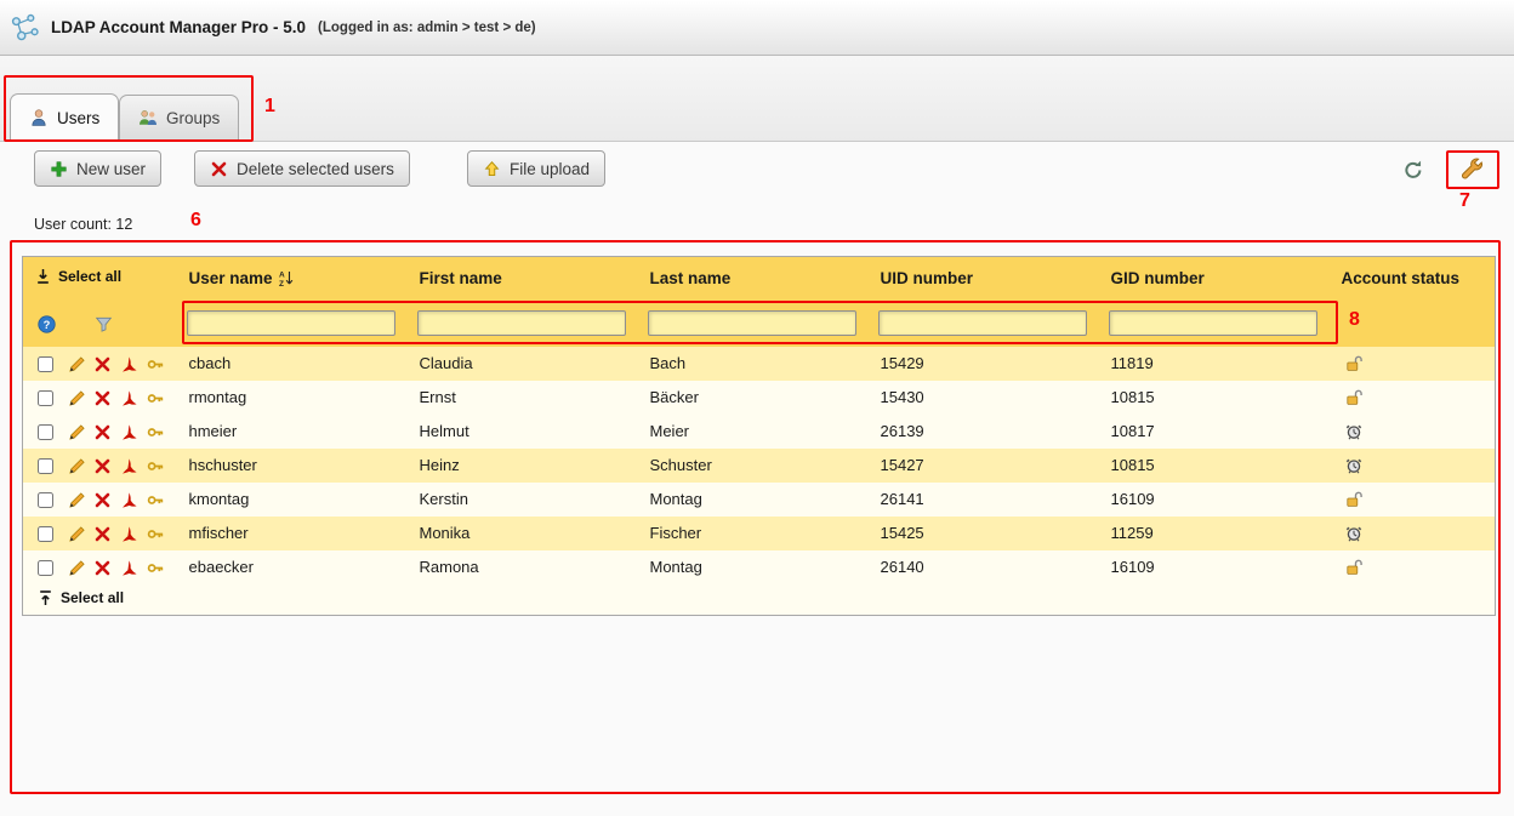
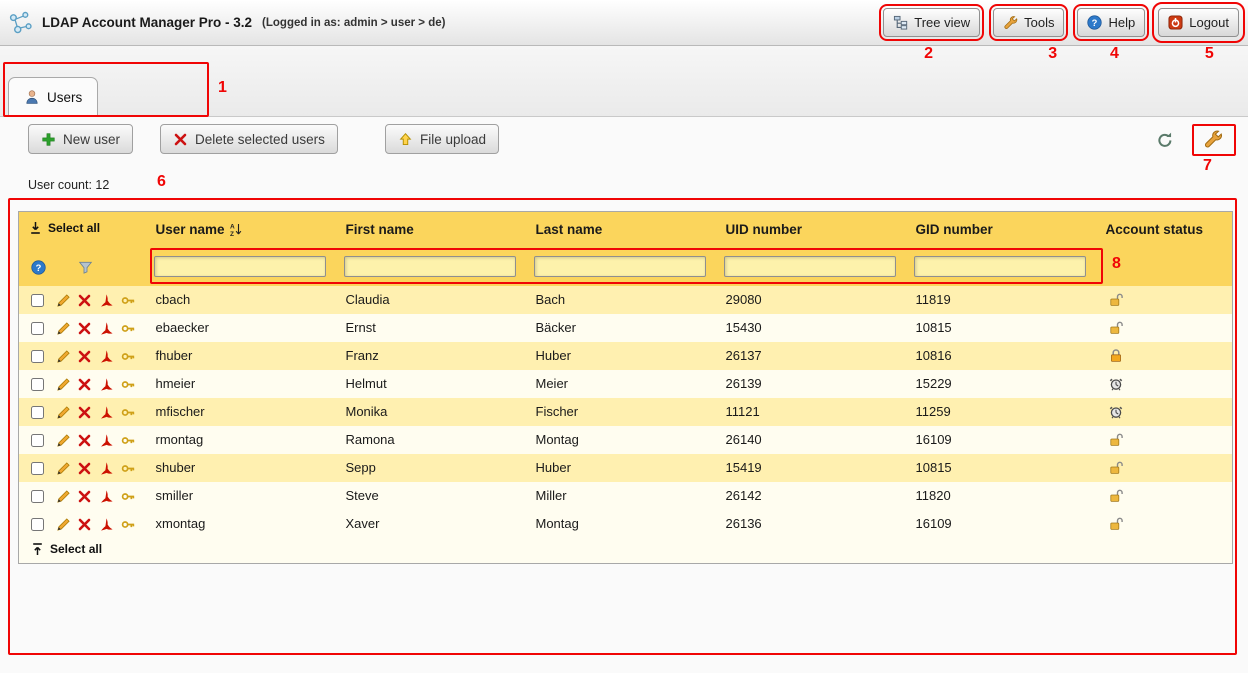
- LDAP Account Manager Pro - 5.0
+ LDAP Account Manager Pro - 3.2
- (Logged in as: admin > test > de)
+ (Logged in as: admin > user > de)
+ Tree view
+ 2
+ Tools
+ 3
+ Help
+ 4
+ Logout
+ 5
  Users
- Groups
  New user
  Delete selected users
  File upload
  User count: 12
  Select all	User name	First name	Last name	UID number	GID number	Account status
- 	cbach	Claudia	Bach	15429	11819
+ 	cbach	Claudia	Bach	29080	11819
- 	rmontag	Ernst	Bäcker	15430	10815
+ 	ebaecker	Ernst	Bäcker	15430	10815
+ 	fhuber	Franz	Huber	26137	10816
- 	hmeier	Helmut	Meier	26139	10817
+ 	hmeier	Helmut	Meier	26139	15229
- 	hschuster	Heinz	Schuster	15427	10815
- 	kmontag	Kerstin	Montag	26141	16109
- 	mfischer	Monika	Fischer	15425	11259
+ 	mfischer	Monika	Fischer	11121	11259
- 	ebaecker	Ramona	Montag	26140	16109
+ 	rmontag	Ramona	Montag	26140	16109
+ 	shuber	Sepp	Huber	15419	10815
+ 	smiller	Steve	Miller	26142	11820
+ 	xmontag	Xaver	Montag	26136	16109
  Select all
  1
  6
  7
  8
